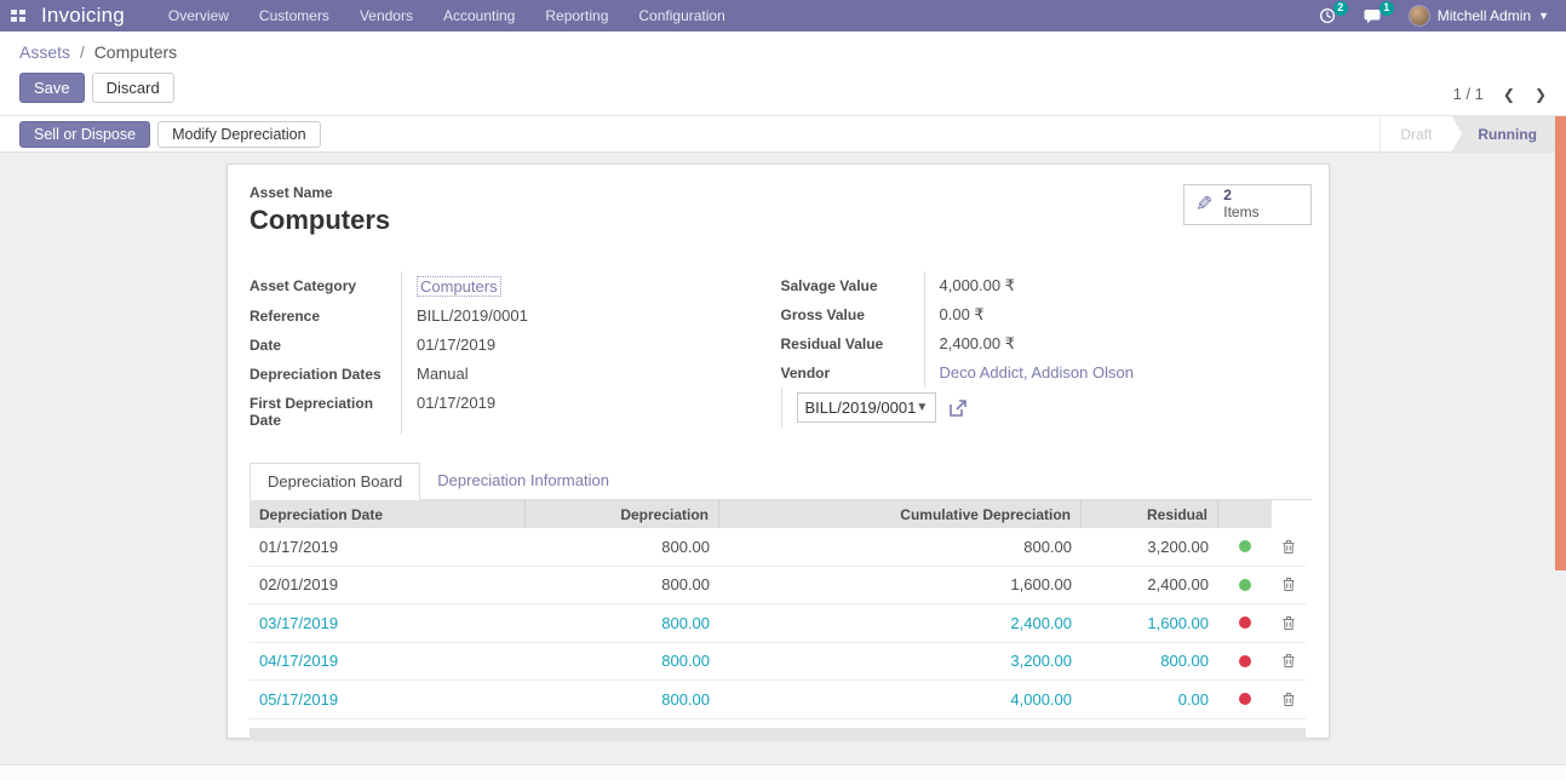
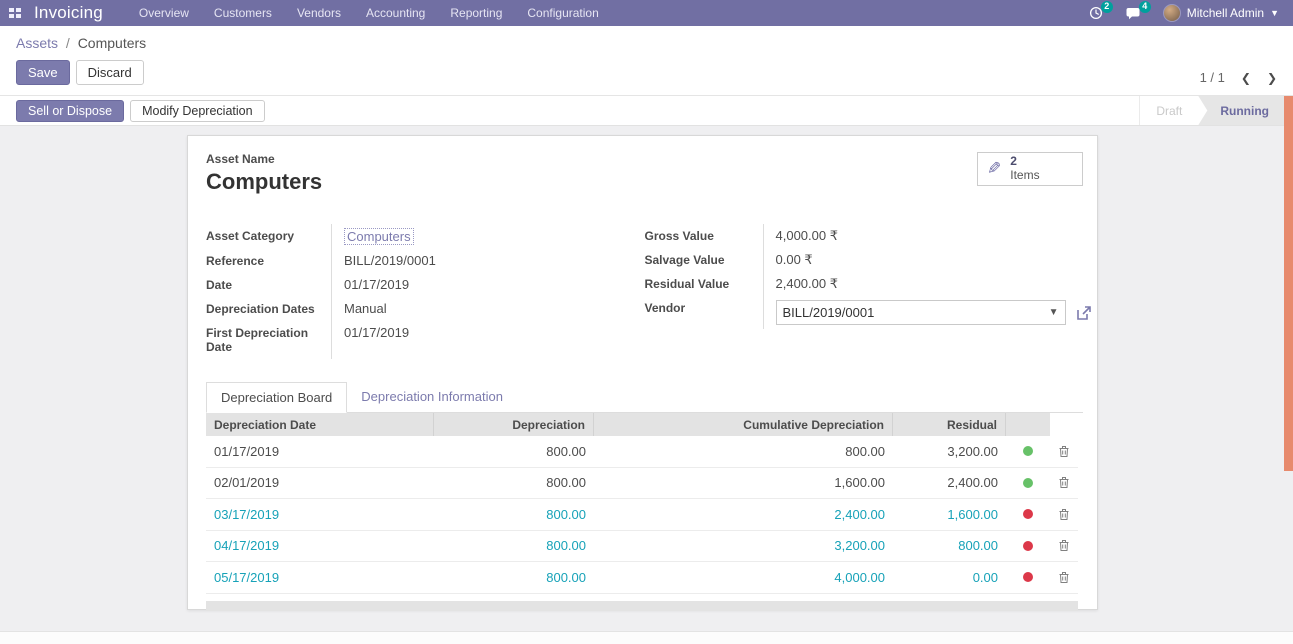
  Invoicing
  Overview
  Customers
  Vendors
  Accounting
  Reporting
  Configuration
  2
- 1
+ 4
  Mitchell Admin
  ▼
  Assets / Computers
  Save
  Discard
  1 / 1
  ❮
  ❯
  Sell or Dispose
  Modify Depreciation
  Draft
  Running
  Asset Name
  Computers
  2
  Items
  Asset Category
  Computers
  Reference
  BILL/2019/0001
  Date
  01/17/2019
  Depreciation Dates
  Manual
  First Depreciation Date
  01/17/2019
- Salvage Value
+ Gross Value
  4,000.00 ₹
- Gross Value
+ Salvage Value
  0.00 ₹
  Residual Value
  2,400.00 ₹
  Vendor
- Deco Addict, Addison Olson
  BILL/2019/0001
  ▼
  Depreciation Board
  Depreciation Information
  Depreciation Date
  Depreciation
  Cumulative Depreciation
  Residual
  01/17/2019
  800.00
  800.00
  3,200.00
  02/01/2019
  800.00
  1,600.00
  2,400.00
  03/17/2019
  800.00
  2,400.00
  1,600.00
  04/17/2019
  800.00
  3,200.00
  800.00
  05/17/2019
  800.00
  4,000.00
  0.00
